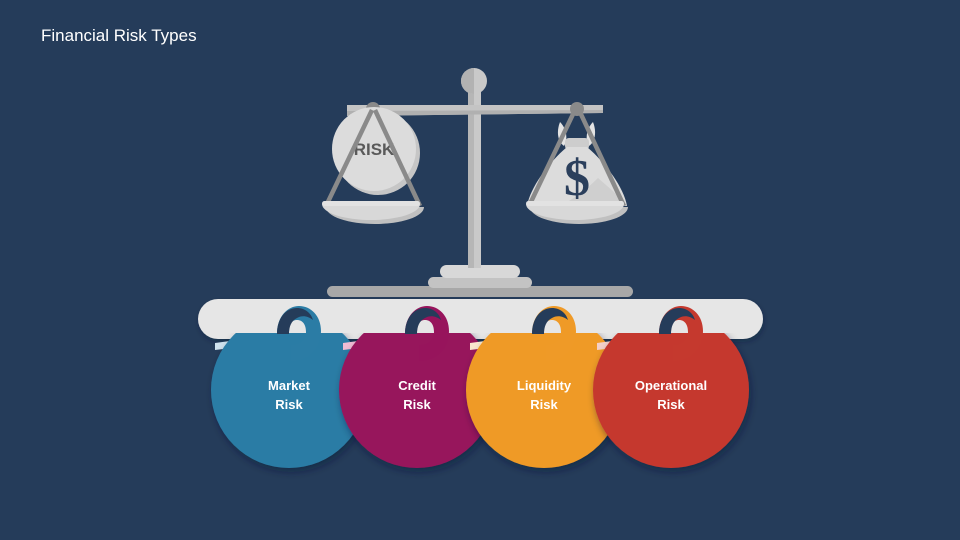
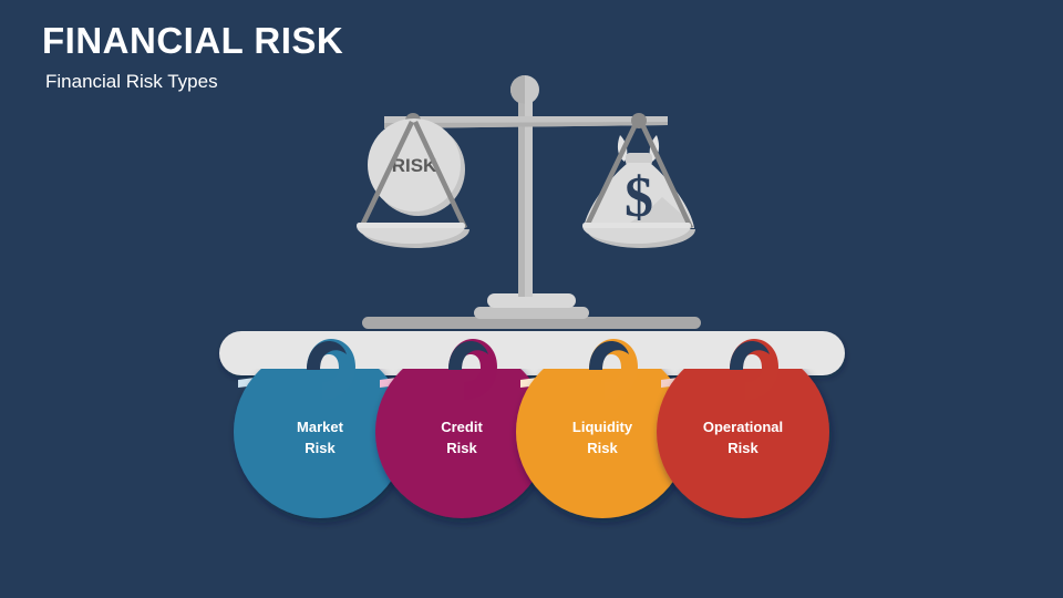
+ FINANCIAL RISK
  Financial Risk Types
  RISK
  $
  Market
  Risk
  Credit
  Risk
  Liquidity
  Risk
  Operational
  Risk
